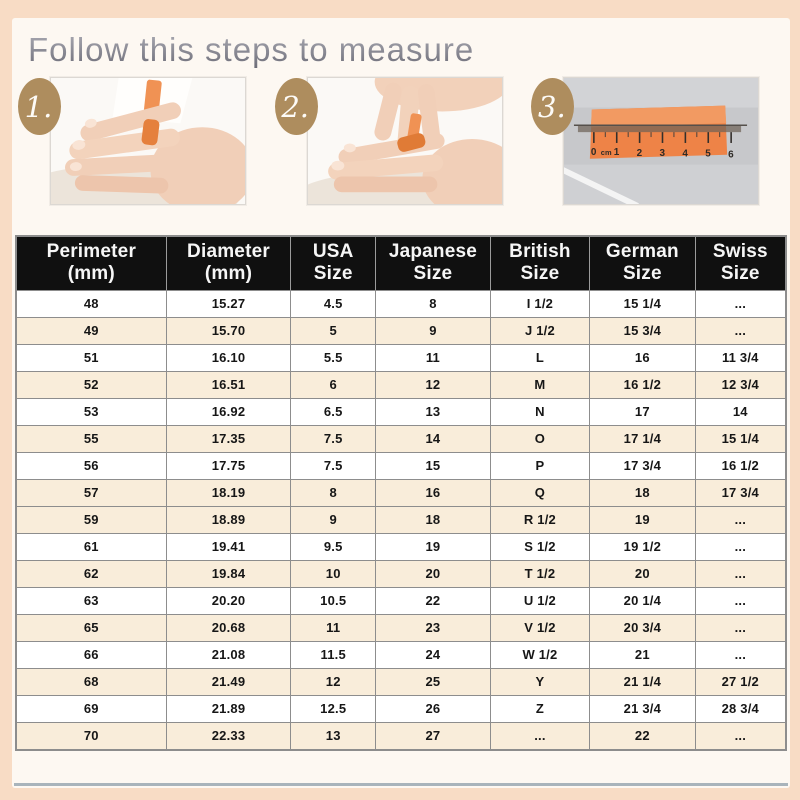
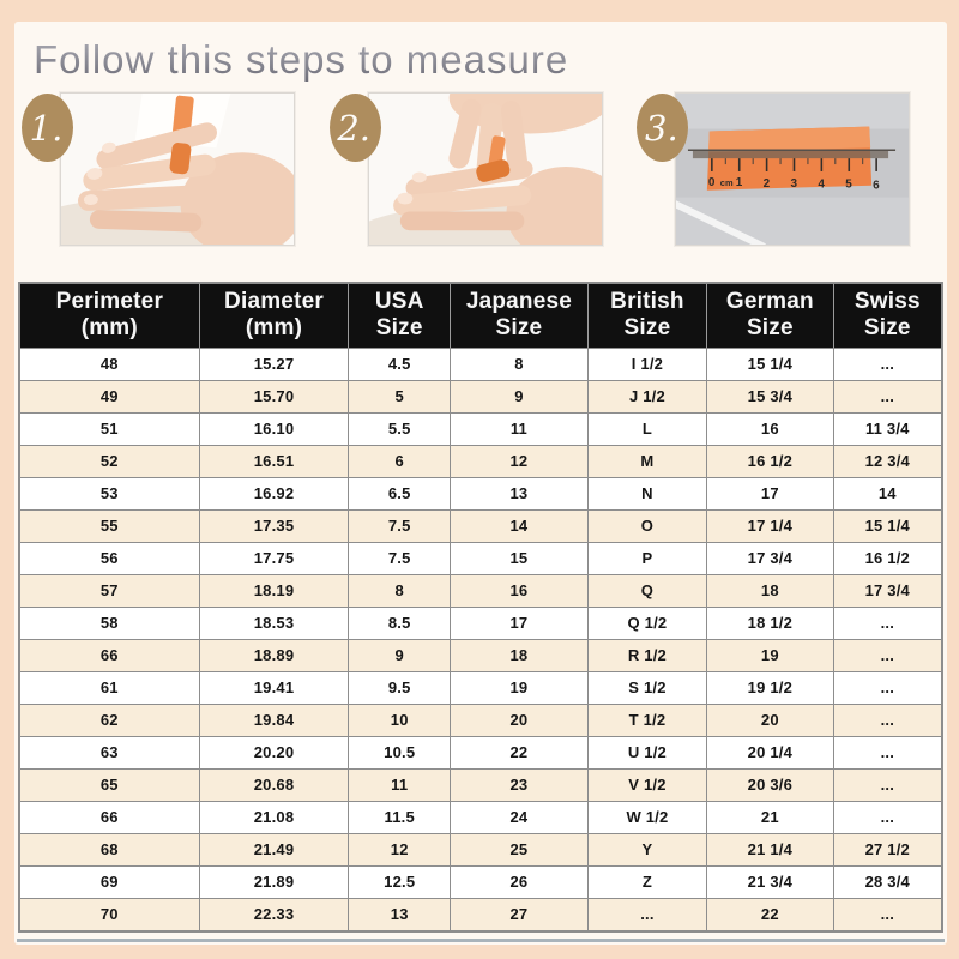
  Follow this steps to measure
  1.
  2.
  3.
  0
  cm
  1
  2
  3
  4
  5
  6
  Perimeter (mm)	Diameter (mm)	USA Size	Japanese Size	British Size	German Size	Swiss Size
  48	15.27	4.5	8	I 1/2	15 1/4	...
  49	15.70	5	9	J 1/2	15 3/4	...
  51	16.10	5.5	11	L	16	11 3/4
  52	16.51	6	12	M	16 1/2	12 3/4
  53	16.92	6.5	13	N	17	14
  55	17.35	7.5	14	O	17 1/4	15 1/4
  56	17.75	7.5	15	P	17 3/4	16 1/2
  57	18.19	8	16	Q	18	17 3/4
+ 58	18.53	8.5	17	Q 1/2	18 1/2	...
- 59	18.89	9	18	R 1/2	19	...
+ 66	18.89	9	18	R 1/2	19	...
  61	19.41	9.5	19	S 1/2	19 1/2	...
  62	19.84	10	20	T 1/2	20	...
  63	20.20	10.5	22	U 1/2	20 1/4	...
- 65	20.68	11	23	V 1/2	20 3/4	...
+ 65	20.68	11	23	V 1/2	20 3/6	...
  66	21.08	11.5	24	W 1/2	21	...
  68	21.49	12	25	Y	21 1/4	27 1/2
  69	21.89	12.5	26	Z	21 3/4	28 3/4
  70	22.33	13	27	...	22	...
